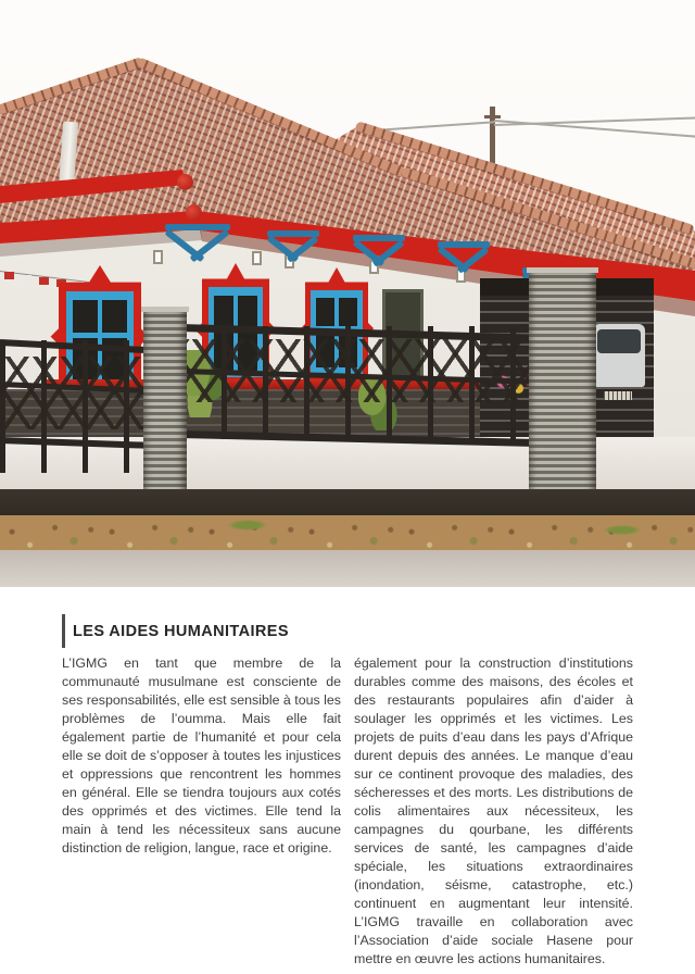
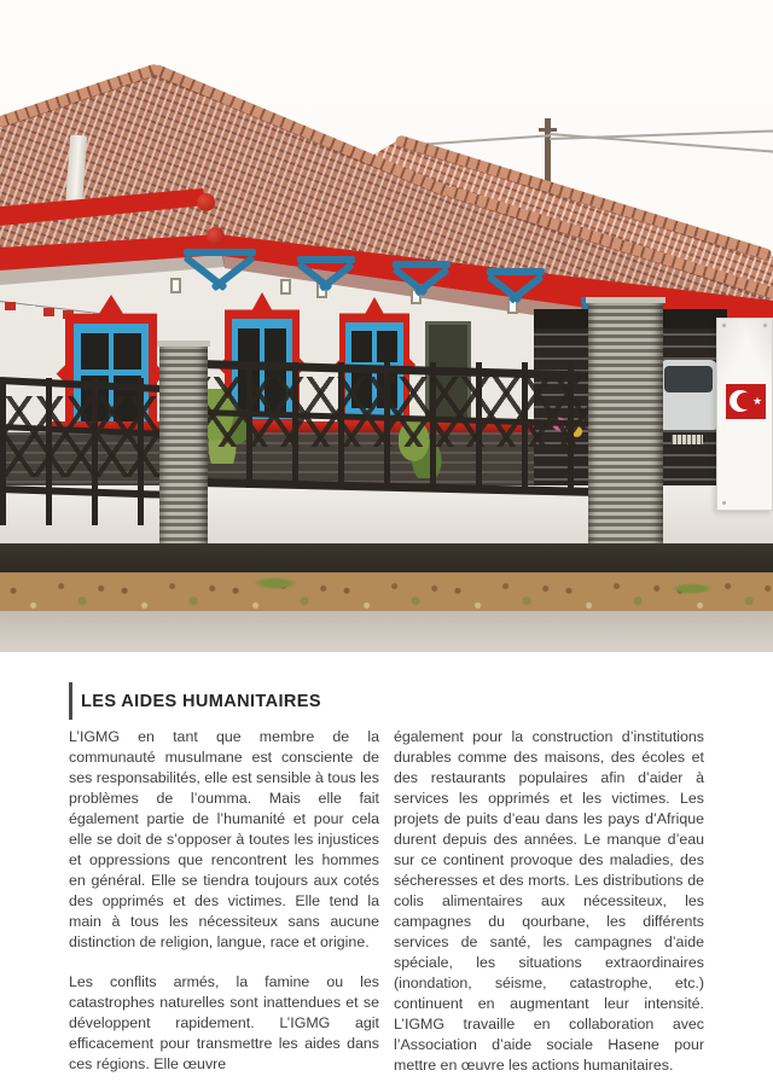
+ ★
  LES AIDES HUMANITAIRES
- L’IGMG en tant que membre de la communauté musulmane est consciente de ses responsabilités, elle est sensible à tous les problèmes de l’oumma. Mais elle fait également partie de l’humanité et pour cela elle se doit de s’opposer à toutes les injustices et oppressions que rencontrent les hommes en général. Elle se tiendra toujours aux cotés des opprimés et des victimes. Elle tend la main à tend les nécessiteux sans aucune distinction de religion, langue, race et origine.
+ L’IGMG en tant que membre de la communauté musulmane est consciente de ses responsabilités, elle est sensible à tous les problèmes de l’oumma. Mais elle fait également partie de l’humanité et pour cela elle se doit de s’opposer à toutes les injustices et oppressions que rencontrent les hommes en général. Elle se tiendra toujours aux cotés des opprimés et des victimes. Elle tend la main à tous les nécessiteux sans aucune distinction de religion, langue, race et origine.
+ Les conflits armés, la famine ou les catastrophes naturelles sont inattendues et se développent rapidement. L’IGMG agit efficacement pour transmettre les aides dans ces régions. Elle œuvre
- également pour la construction d’institutions durables comme des maisons, des écoles et des restaurants populaires afin d’aider à soulager les opprimés et les victimes. Les projets de puits d’eau dans les pays d’Afrique durent depuis des années. Le manque d’eau sur ce continent provoque des maladies, des sécheresses et des morts. Les distributions de colis alimentaires aux nécessiteux, les campagnes du qourbane, les différents services de santé, les campagnes d’aide spéciale, les situations extraordinaires (inondation, séisme, catastrophe, etc.) continuent en augmentant leur intensité. L’IGMG travaille en collaboration avec l’Association d’aide sociale Hasene pour mettre en œuvre les actions humanitaires.
+ également pour la construction d’institutions durables comme des maisons, des écoles et des restaurants populaires afin d’aider à services les opprimés et les victimes. Les projets de puits d’eau dans les pays d’Afrique durent depuis des années. Le manque d’eau sur ce continent provoque des maladies, des sécheresses et des morts. Les distributions de colis alimentaires aux nécessiteux, les campagnes du qourbane, les différents services de santé, les campagnes d’aide spéciale, les situations extraordinaires (inondation, séisme, catastrophe, etc.) continuent en augmentant leur intensité. L’IGMG travaille en collaboration avec l’Association d’aide sociale Hasene pour mettre en œuvre les actions humanitaires.
